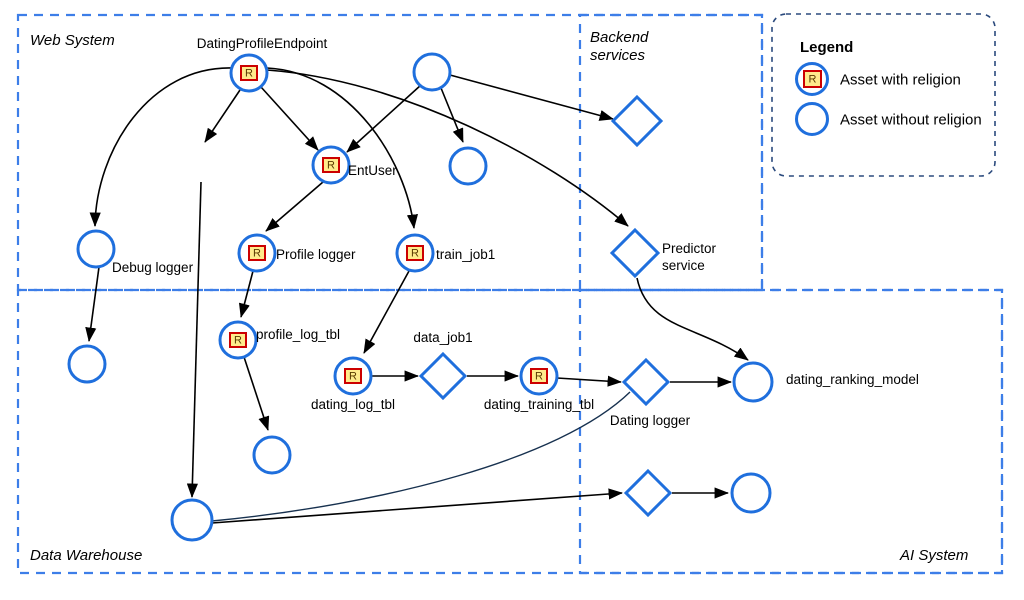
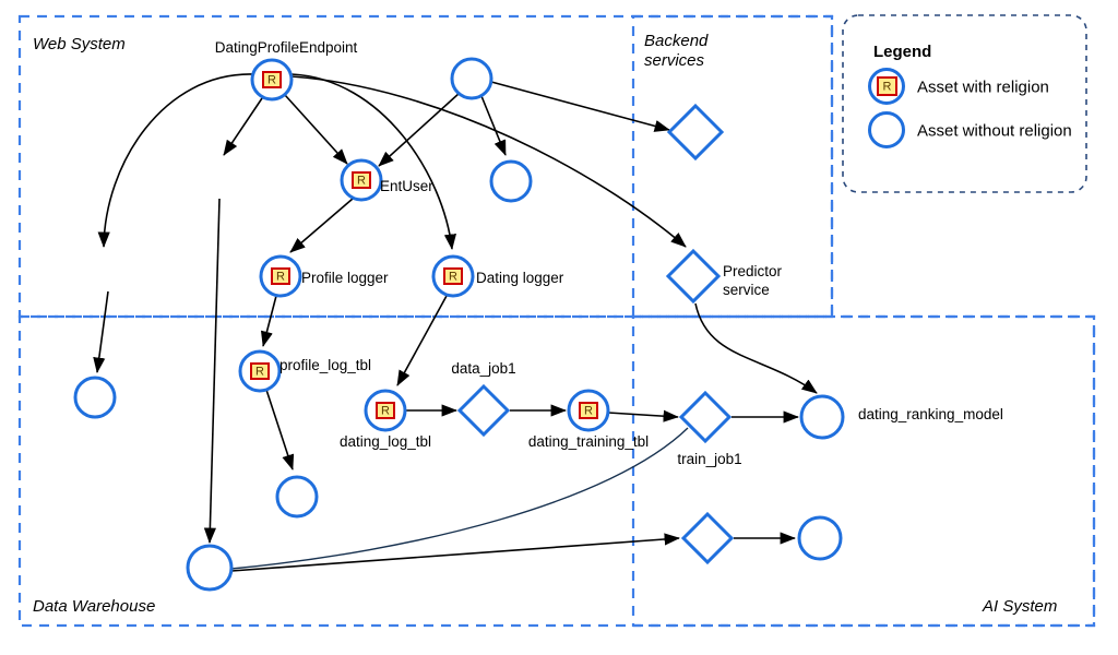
  Web System
  Backend
  services
  Data Warehouse
  AI System
  R
  DatingProfileEndpoint
  R
  EntUser
- Debug logger
  R
  Profile logger
  R
- train_job1
+ Dating logger
  Predictor
  service
  R
  profile_log_tbl
  R
  dating_log_tbl
  data_job1
  R
  dating_training_tbl
- Dating logger
+ train_job1
  dating_ranking_model
  Legend
  R
  Asset with religion
  Asset without religion
